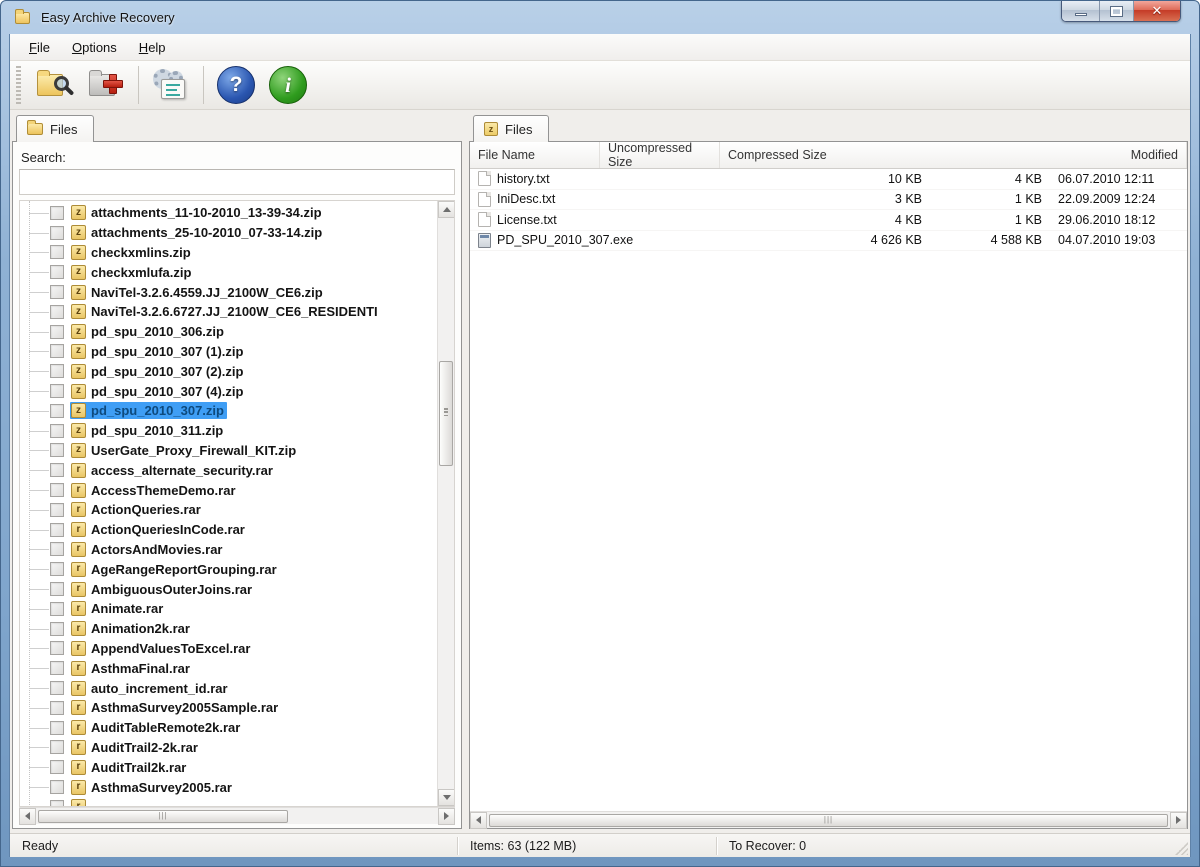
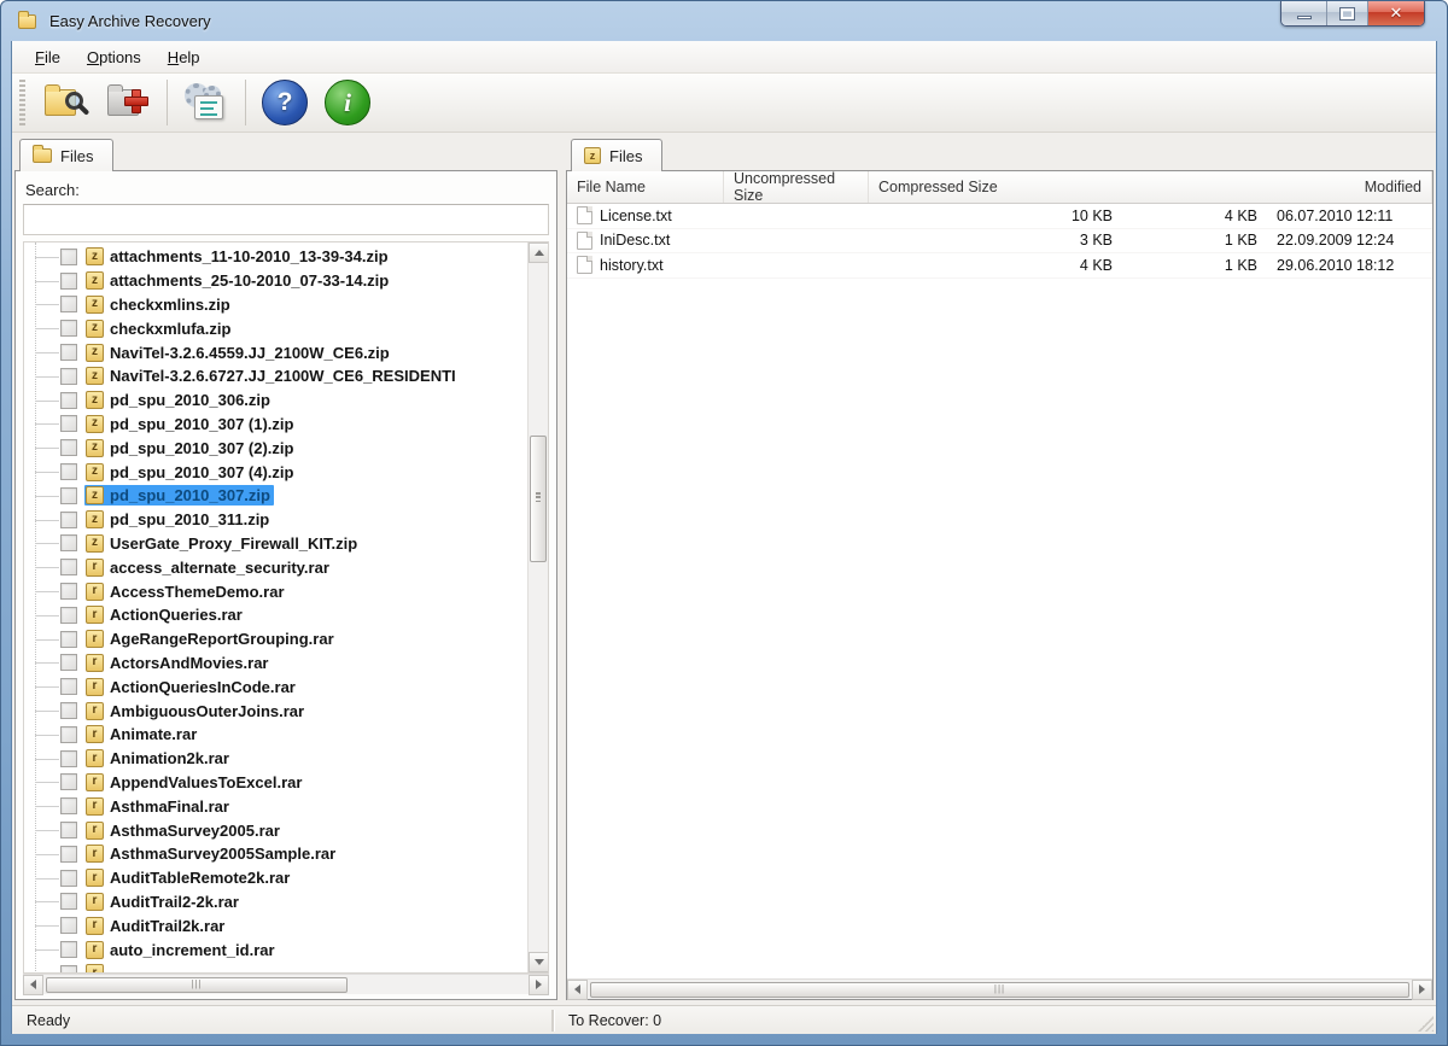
  Easy Archive Recovery
  ✕
  File
  Options
  Help
  ?
  i
  Files
  Search:
  z
  attachments_11-10-2010_13-39-34.zip
  z
  attachments_25-10-2010_07-33-14.zip
  z
  checkxmlins.zip
  z
  checkxmlufa.zip
  z
  NaviTel-3.2.6.4559.JJ_2100W_CE6.zip
  z
  NaviTel-3.2.6.6727.JJ_2100W_CE6_RESIDENTI
  z
  pd_spu_2010_306.zip
  z
  pd_spu_2010_307 (1).zip
  z
  pd_spu_2010_307 (2).zip
  z
  pd_spu_2010_307 (4).zip
  z
  pd_spu_2010_307.zip
  z
  pd_spu_2010_311.zip
  z
  UserGate_Proxy_Firewall_KIT.zip
  r
  access_alternate_security.rar
  r
  AccessThemeDemo.rar
  r
  ActionQueries.rar
  r
- ActionQueriesInCode.rar
+ AgeRangeReportGrouping.rar
  r
  ActorsAndMovies.rar
  r
- AgeRangeReportGrouping.rar
+ ActionQueriesInCode.rar
  r
  AmbiguousOuterJoins.rar
  r
  Animate.rar
  r
  Animation2k.rar
  r
  AppendValuesToExcel.rar
  r
  AsthmaFinal.rar
  r
- auto_increment_id.rar
+ AsthmaSurvey2005.rar
  r
  AsthmaSurvey2005Sample.rar
  r
  AuditTableRemote2k.rar
  r
  AuditTrail2-2k.rar
  r
  AuditTrail2k.rar
  r
- AsthmaSurvey2005.rar
+ auto_increment_id.rar
  z
  Files
  File Name
  Uncompressed Size
  Compressed Size
  Modified
- history.txt
+ License.txt
  10 KB
  4 KB
  06.07.2010 12:11
  IniDesc.txt
  3 KB
  1 KB
  22.09.2009 12:24
- License.txt
+ history.txt
  4 KB
  1 KB
  29.06.2010 18:12
- PD_SPU_2010_307.exe
- 4 626 KB
- 4 588 KB
- 04.07.2010 19:03
  Ready
- Items: 63 (122 MB)
  To Recover: 0
